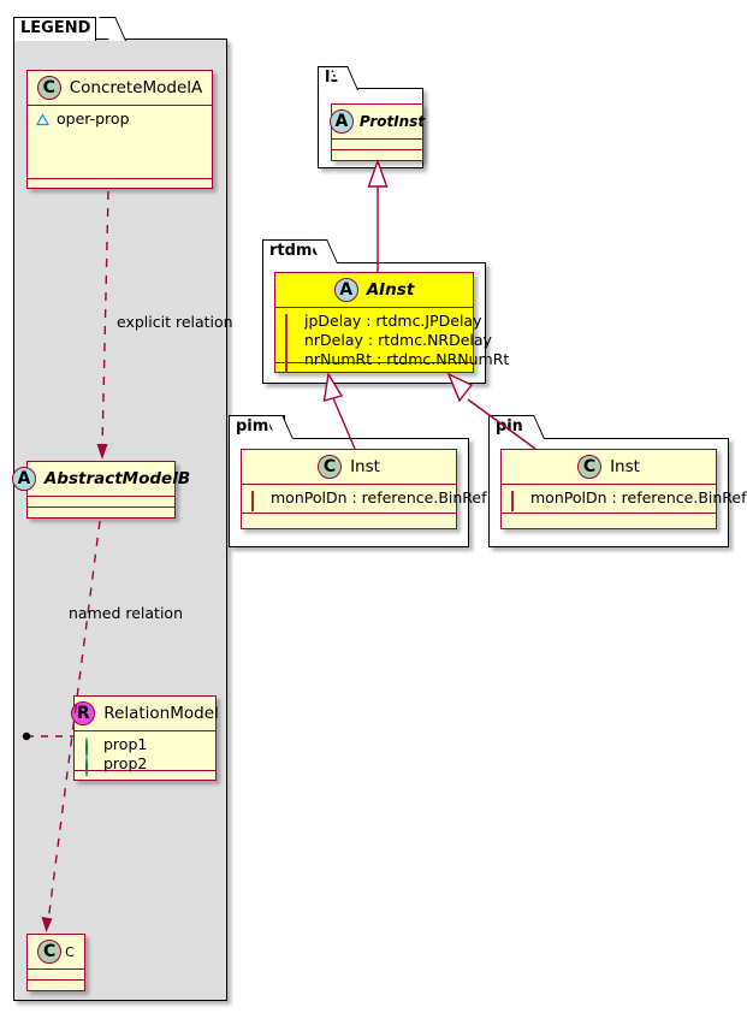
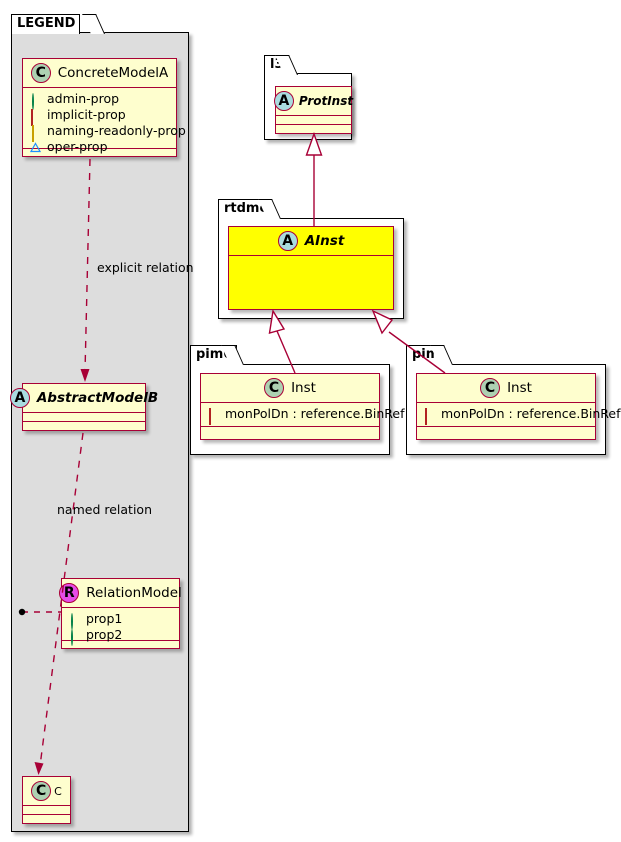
  LEGEND
  C
  ConcreteModelA
+ admin-prop
+ implicit-prop
+ naming-readonly-prop
  oper-prop
  A
  AbstractModelB
  R
  RelationModel
  prop1
  prop2
  C
  C
  explicit relation
  named relation
  A
  ProtInst
  rtdm
  A
  AInst
- jpDelay : rtdmc.JPDelay
- nrDelay : rtdmc.NRDelay
- nrNumRt : rtdmc.NRNumRt
  pim
  C
  Inst
  monPolDn : reference.BinRef
  pim
  C
  Inst
  monPolDn : reference.BinRef
